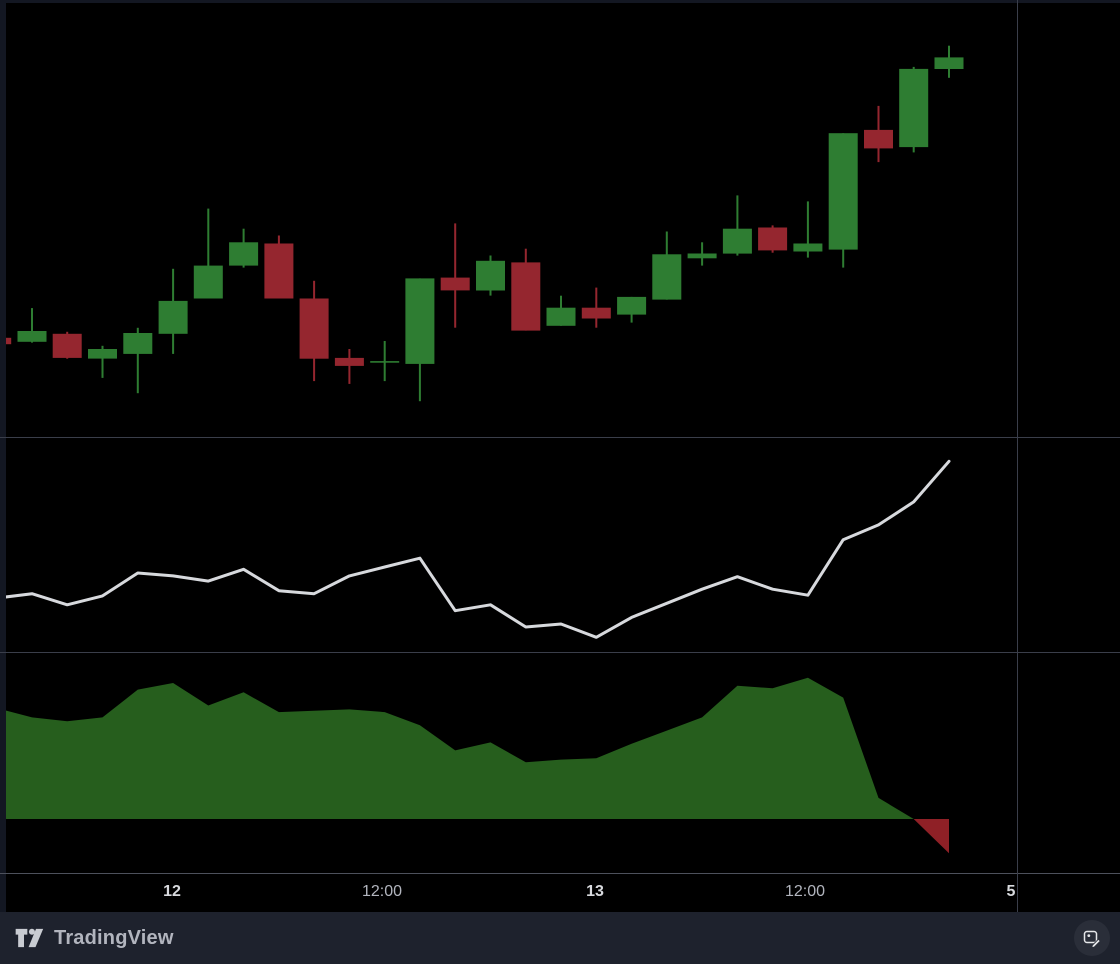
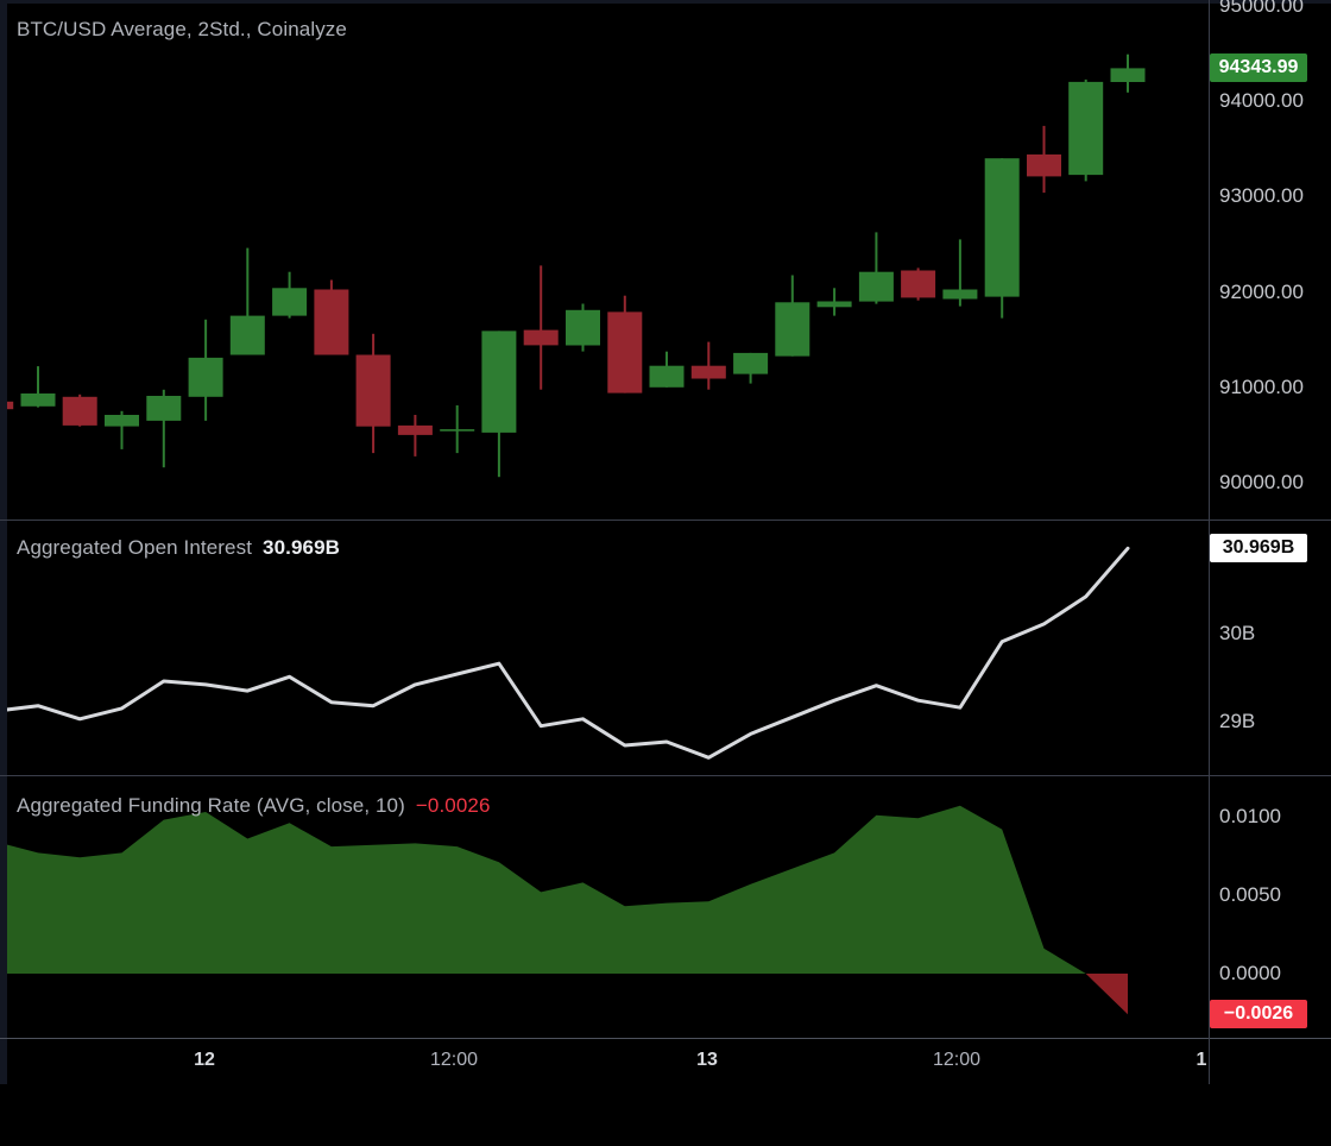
+ BTC/USD Average, 2Std., Coinalyze
+ Aggregated Open Interest 30.969B
+ Aggregated Funding Rate (AVG, close, 10) −0.0026
+ 94343.99
+ 30.969B
+ −0.0026
+ 95000.00
+ 94000.00
+ 93000.00
+ 92000.00
+ 91000.00
+ 90000.00
+ 30B
+ 29B
+ 0.0100
+ 0.0050
+ 0.0000
  12
  12:00
  13
  12:00
- 5
+ 1
- TradingView
